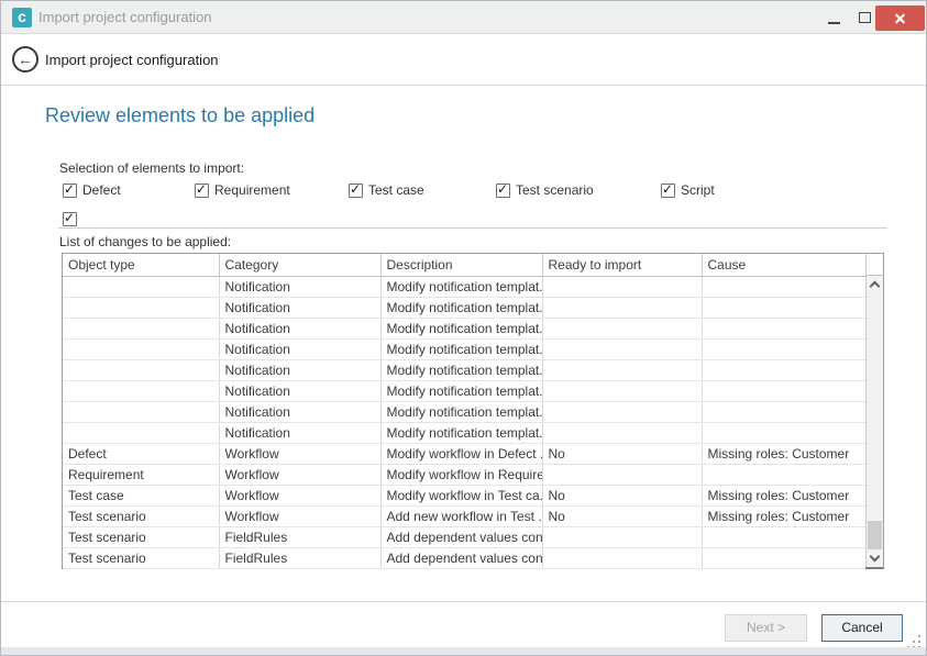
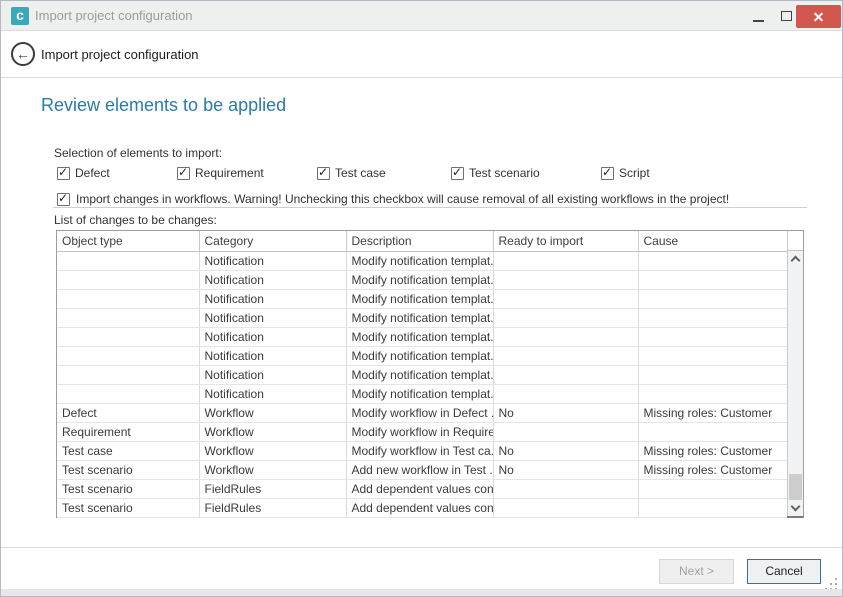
  c
  Import project configuration
  ←
  Import project configuration
  Review elements to be applied
  Selection of elements to import:
  ✓
  Defect
  ✓
  Requirement
  ✓
  Test case
  ✓
  Test scenario
  ✓
  Script
  ✓
+ Import changes in workflows. Warning! Unchecking this checkbox will cause removal of all existing workflows in the project!
- List of changes to be applied:
+ List of changes to be changes:
  Object type	Category	Description	Ready to import	Cause
  	Notification	Modify notification templat.
  	Notification	Modify notification templat.
  	Notification	Modify notification templat.
  	Notification	Modify notification templat.
  	Notification	Modify notification templat.
  	Notification	Modify notification templat.
  	Notification	Modify notification templat.
  	Notification	Modify notification templat.
  Defect	Workflow	Modify workflow in Defect	No	Missing roles: Customer
  Requirement	Workflow	Modify workflow in Require
  Test case	Workflow	Modify workflow in Test ca.	No	Missing roles: Customer
  Test scenario	Workflow	Add new workflow in Test .	No	Missing roles: Customer
  Test scenario	FieldRules	Add dependent values con
  Test scenario	FieldRules	Add dependent values con
  Next >
  Cancel
